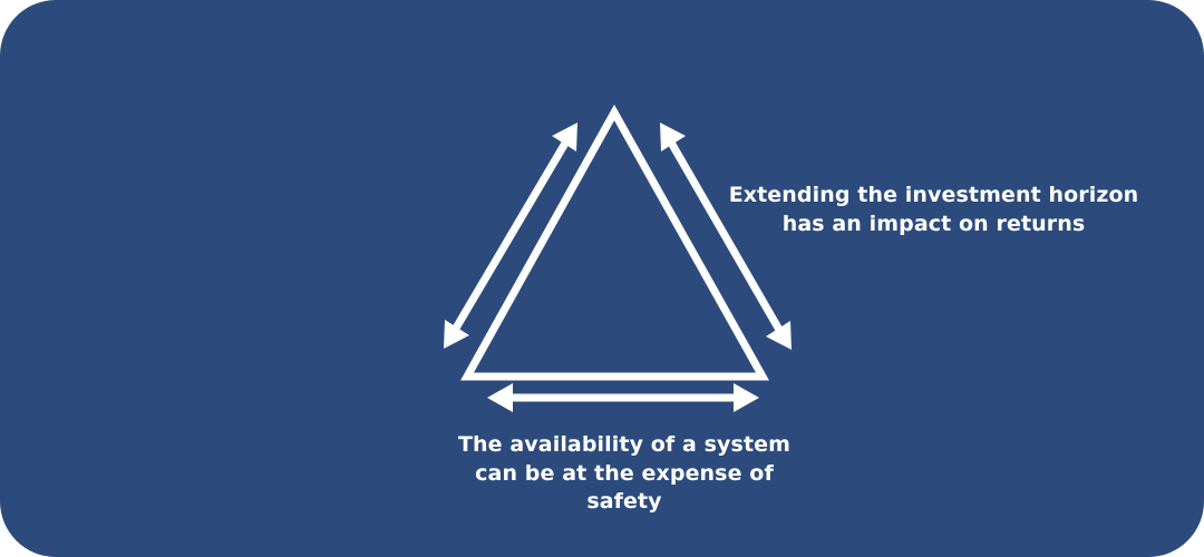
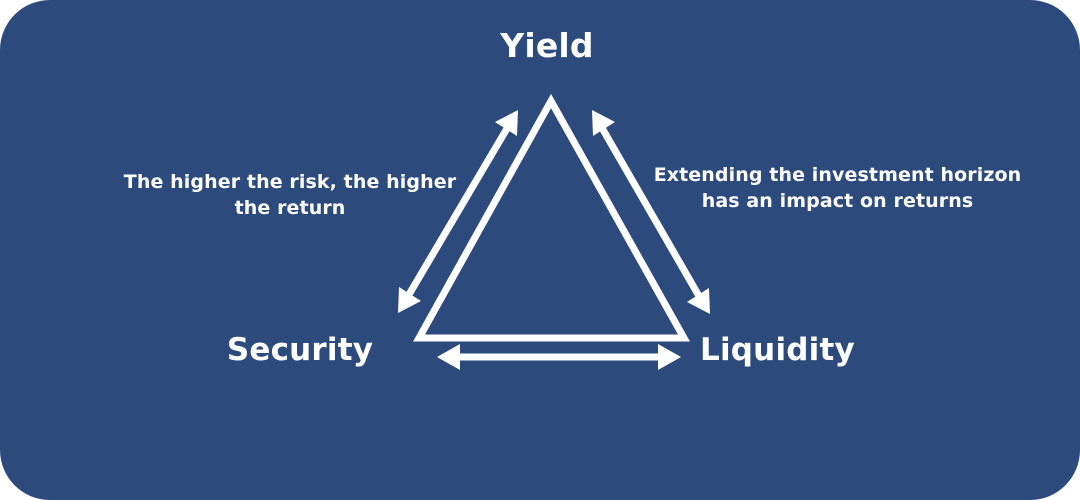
+ Yield
+ Security
+ Liquidity
+ The higher the risk, the higher
+ the return
  Extending the investment horizon
  has an impact on returns
- The availability of a system
- can be at the expense of
- safety
